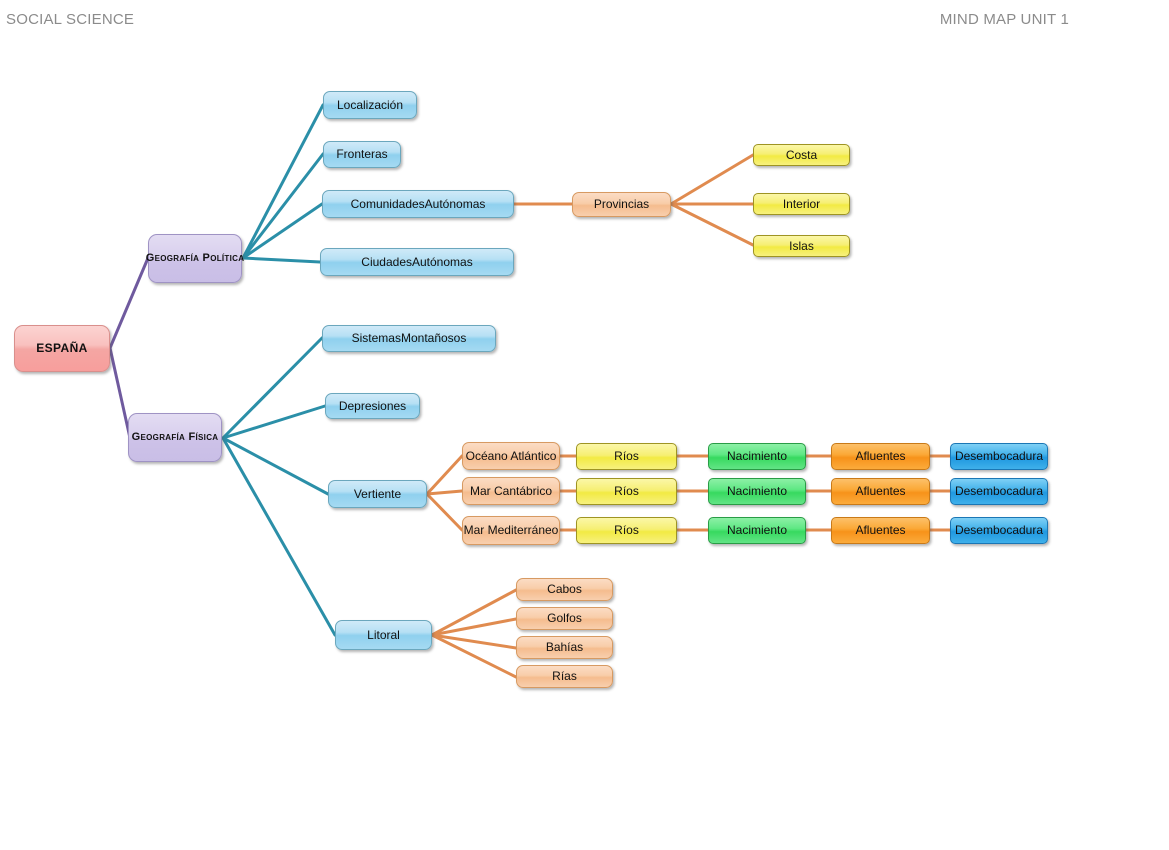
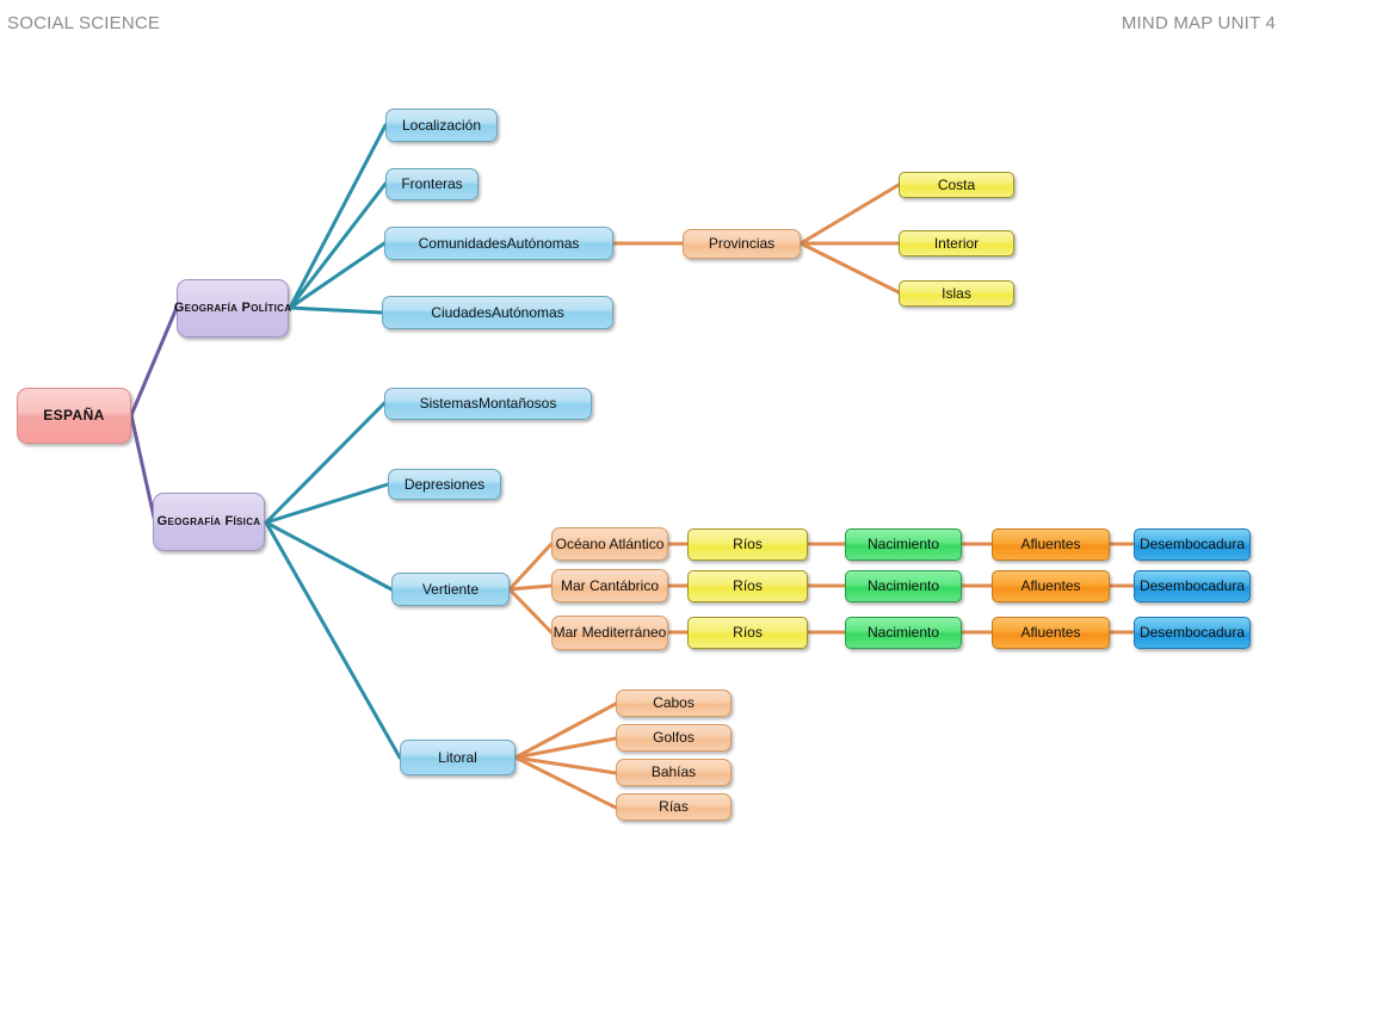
  SOCIAL SCIENCE
- MIND MAP UNIT 1
+ MIND MAP UNIT 4
  ESPAÑA
  Geografía Política
  Geografía Física
  Localización
  Fronteras
  ComunidadesAutónomas
  CiudadesAutónomas
  Provincias
  Costa
  Interior
  Islas
  SistemasMontañosos
  Depresiones
  Vertiente
  Océano Atlántico
  Mar Cantábrico
  Mar Mediterráneo
  Ríos
  Nacimiento
  Afluentes
  Desembocadura
  Ríos
  Nacimiento
  Afluentes
  Desembocadura
  Ríos
  Nacimiento
  Afluentes
  Desembocadura
  Litoral
  Cabos
  Golfos
  Bahías
  Rías
